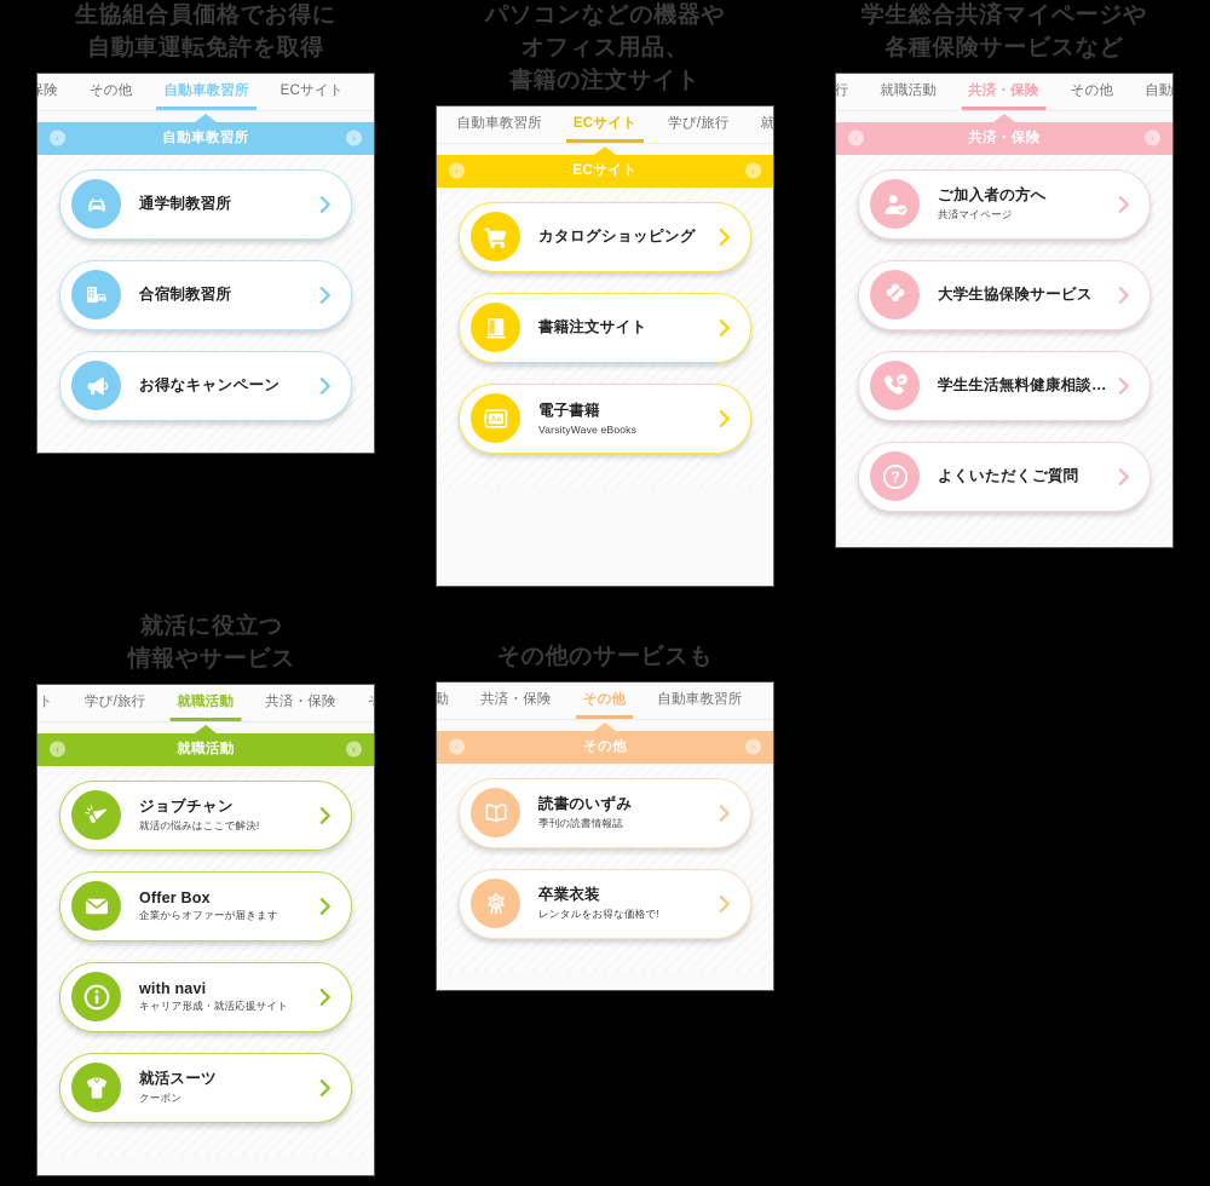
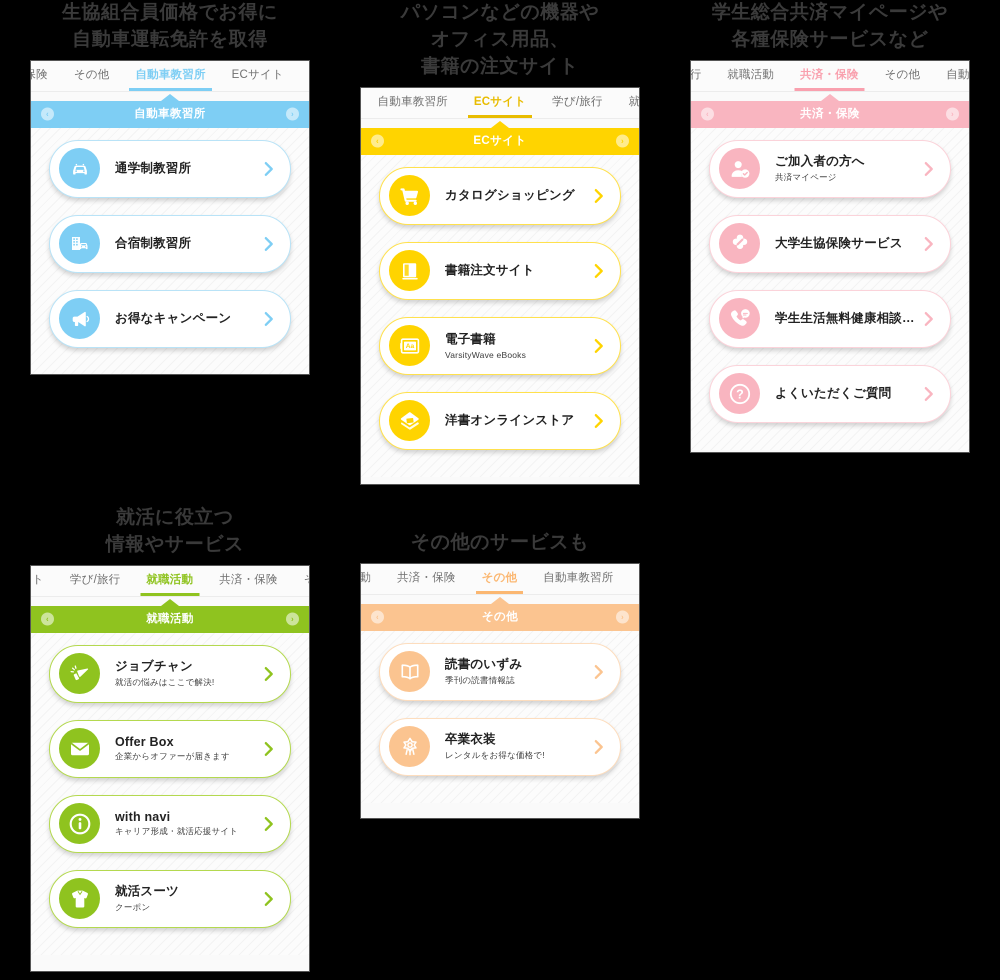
  生協組合員価格でお得に
  自動車運転免許を取得
  その他
  自動車教習所
  ECサイト
  ‹
  自動車教習所
  ›
  通学制教習所
  合宿制教習所
  お得なキャンペーン
  パソコンなどの機器や
  オフィス用品、
  書籍の注文サイト
  自動車教習所
  ECサイト
  学び/旅行
  ‹
  ECサイト
  ›
  カタログショッピング
  書籍注文サイト
  電子書籍
  VarsityWave eBooks
+ 洋書オンラインストア
  学生総合共済マイページや
  各種保険サービスなど
  就職活動
  共済・保険
  その他
  ‹
  共済・保険
  ›
  ご加入者の方へ
  共済マイページ
  大学生協保険サービス
  学生生活無料健康相談テ
  ?
  よくいただくご質問
  就活に役立つ
  情報やサービス
  学び/旅行
  就職活動
  共済・保険
  ‹
  就職活動
  ›
  ジョブチャン
  就活の悩みはここで解決!
  Offer Box
  企業からオファーが届きます
  with navi
  キャリア形成・就活応援サイト
  就活スーツ
  クーポン
  その他のサービスも
  共済・保険
  その他
  自動車教習所
  ‹
  その他
  ›
  読書のいずみ
  季刊の読書情報誌
  卒業衣装
  レンタルをお得な価格で!
